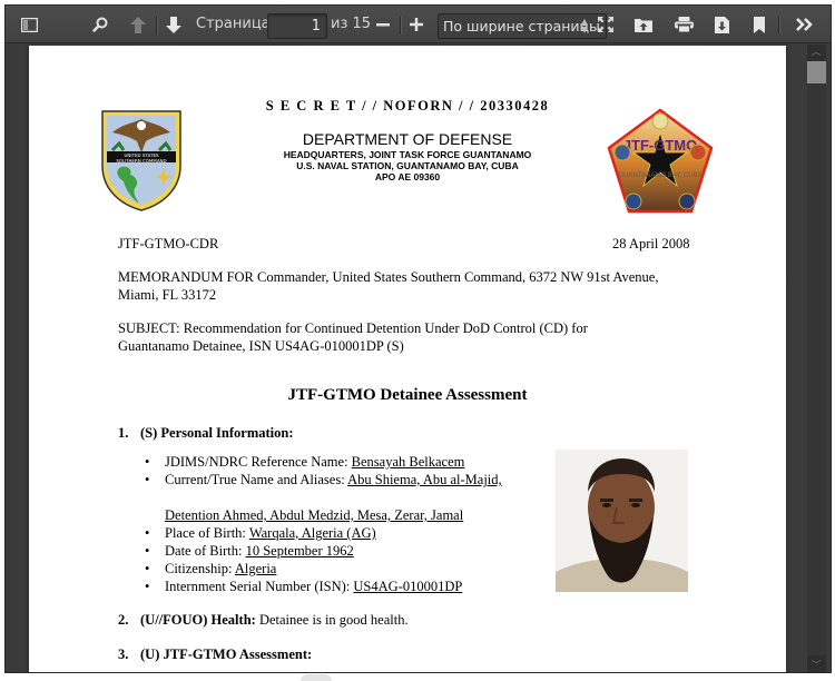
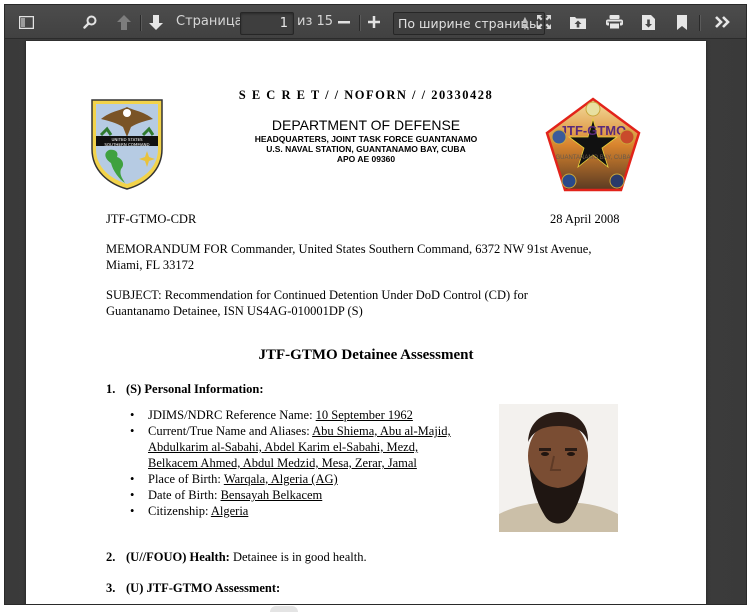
  Страница
  1
  из 15
  По ширине страницы
  ▲
  ▼
  JTF-GTMO
  S E C R E T / / NOFORN / / 20330428
  DEPARTMENT OF DEFENSE
  HEADQUARTERS, JOINT TASK FORCE GUANTANAMO
  U.S. NAVAL STATION, GUANTANAMO BAY, CUBA
  APO AE 09360
  JTF-GTMO-CDR
  28 April 2008
  MEMORANDUM FOR Commander, United States Southern Command, 6372 NW 91st Avenue,
  Miami, FL 33172
  SUBJECT: Recommendation for Continued Detention Under DoD Control (CD) for
  Guantanamo Detainee, ISN US4AG-010001DP (S)
  JTF-GTMO Detainee Assessment
  1.
  (S) Personal Information:
- JDIMS/NDRC Reference Name: Bensayah Belkacem
+ JDIMS/NDRC Reference Name: 10 September 1962
  Current/True Name and Aliases: Abu Shiema, Abu al-Majid,
+ Abdulkarim al-Sabahi, Abdel Karim el-Sabahi, Mezd,
- Detention Ahmed, Abdul Medzid, Mesa, Zerar, Jamal
+ Belkacem Ahmed, Abdul Medzid, Mesa, Zerar, Jamal
  Place of Birth: Warqala, Algeria (AG)
- Date of Birth: 10 September 1962
+ Date of Birth: Bensayah Belkacem
  Citizenship: Algeria
- Internment Serial Number (ISN): US4AG-010001DP
  2.
  (U//FOUO) Health: Detainee is in good health.
  3.
  (U) JTF-GTMO Assessment:
- ︿
- ﹀
